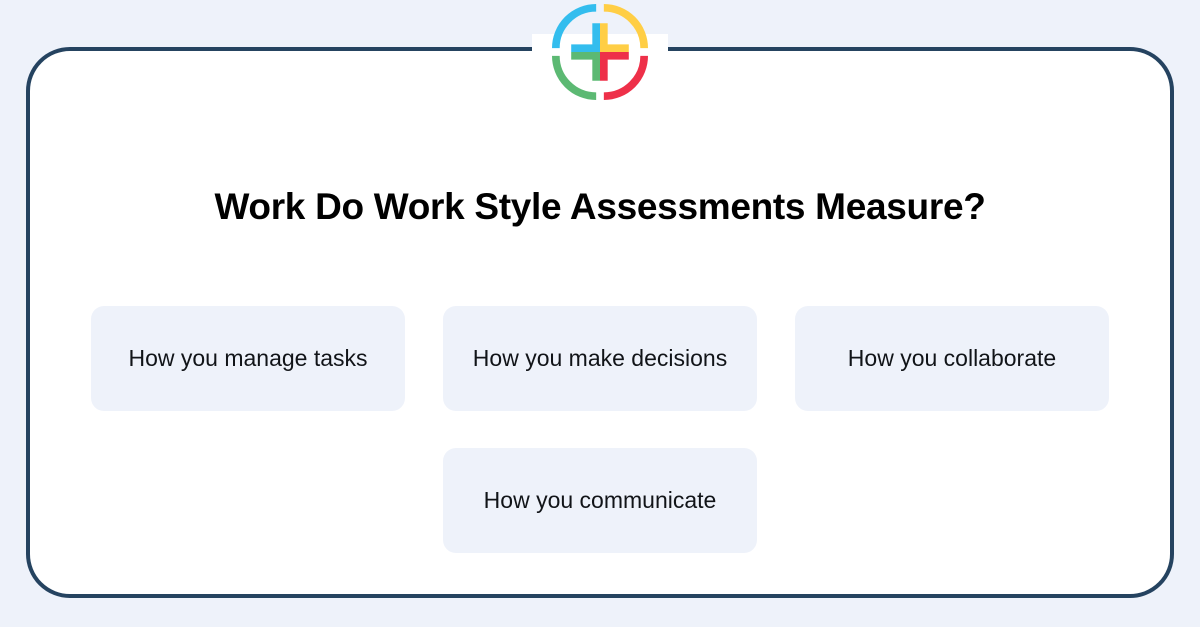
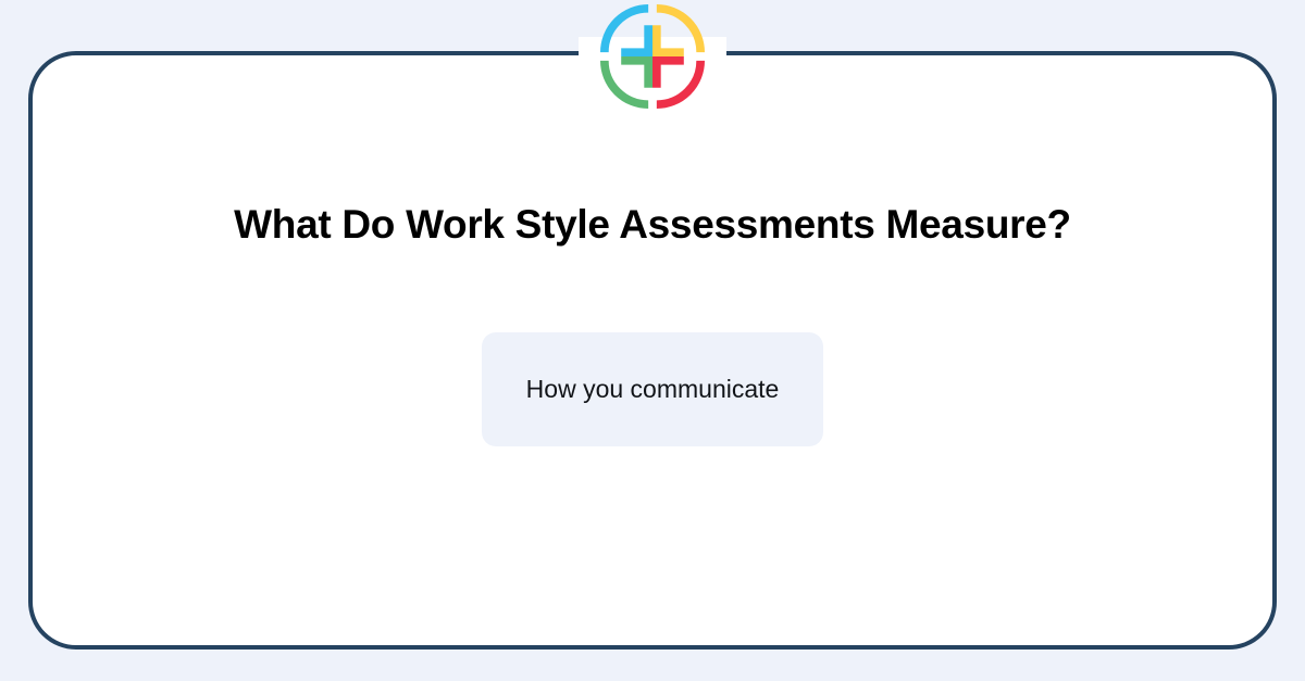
- Work Do Work Style Assessments Measure?
+ What Do Work Style Assessments Measure?
- How you manage tasks
- How you make decisions
- How you collaborate
  How you communicate
